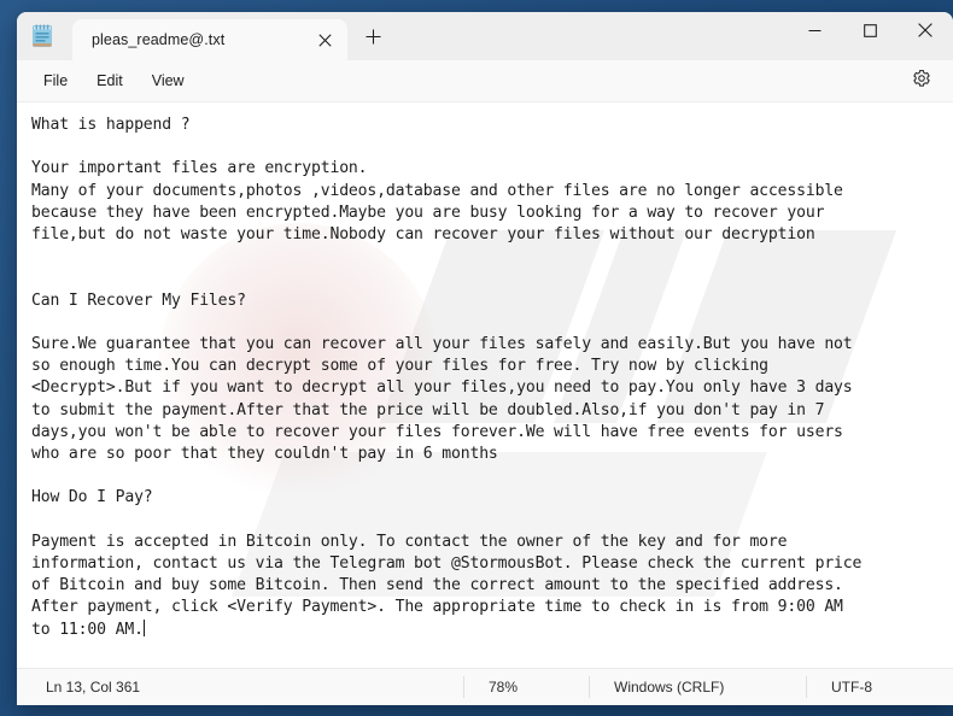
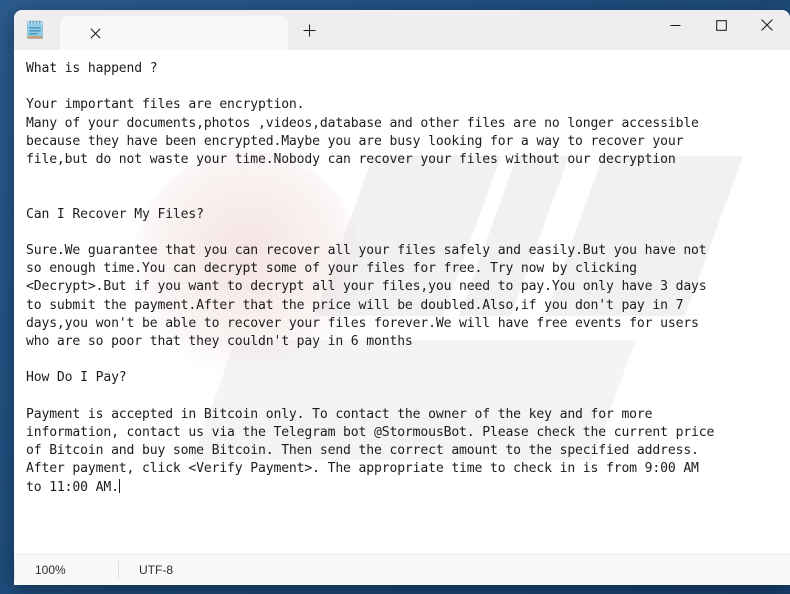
- pleas_readme@.txt
- File
- Edit
- View
  What is happend ?
  Your important files are encryption.
  Many of your documents,photos ,videos,database and other files are no longer accessible
  because they have been encrypted.Maybe you are busy looking for a way to recover your
  file,but do not waste your time.Nobody can recover your files without our decryption
  Can I Recover My Files?
  Sure.We guarantee that you can recover all your files safely and easily.But you have not
  so enough time.You can decrypt some of your files for free. Try now by clicking
  <Decrypt>.But if you want to decrypt all your files,you need to pay.You only have 3 days
  to submit the payment.After that the price will be doubled.Also,if you don't pay in 7
  days,you won't be able to recover your files forever.We will have free events for users
  who are so poor that they couldn't pay in 6 months
  How Do I Pay?
  Payment is accepted in Bitcoin only. To contact the owner of the key and for more
  information, contact us via the Telegram bot @StormousBot. Please check the current price
  of Bitcoin and buy some Bitcoin. Then send the correct amount to the specified address.
  After payment, click <Verify Payment>. The appropriate time to check in is from 9:00 AM
  to 11:00 AM.
- Ln 13, Col 361
- 78%
+ 100%
- Windows (CRLF)
  UTF-8
